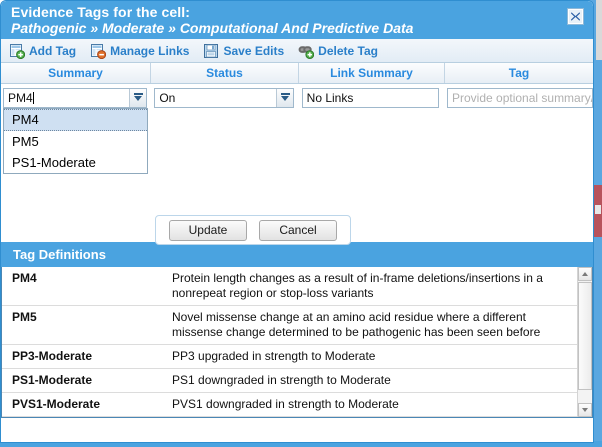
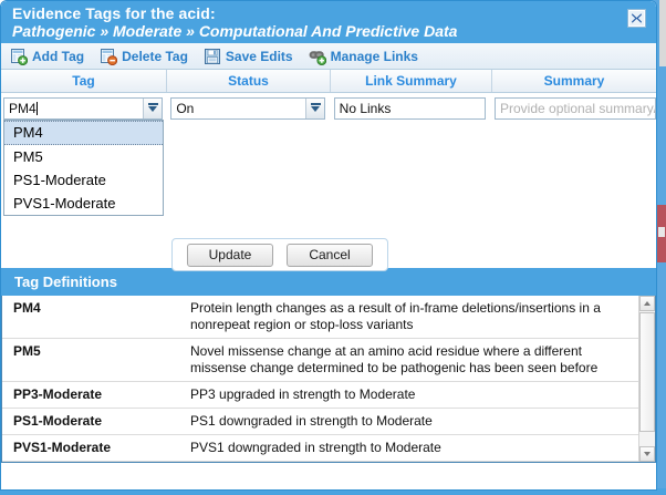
- Evidence Tags for the cell:
+ Evidence Tags for the acid:
  Pathogenic » Moderate » Computational And Predictive Data
  Add Tag
- Manage Links
+ Delete Tag
  Save Edits
- Delete Tag
+ Manage Links
- Summary
+ Tag
  Status
  Link Summary
- Tag
+ Summary
  PM4
  On
  No Links
  Provide optional summary/
  Update
  Cancel
  Tag Definitions
  PM4	Protein length changes as a result of in-frame deletions/insertions in a nonrepeat region or stop-loss variants
  PM5	Novel missense change at an amino acid residue where a different missense change determined to be pathogenic has been seen before
  PP3-Moderate	PP3 upgraded in strength to Moderate
  PS1-Moderate	PS1 downgraded in strength to Moderate
  PVS1-Moderate	PVS1 downgraded in strength to Moderate
  PM4
  PM5
  PS1-Moderate
+ PVS1-Moderate
